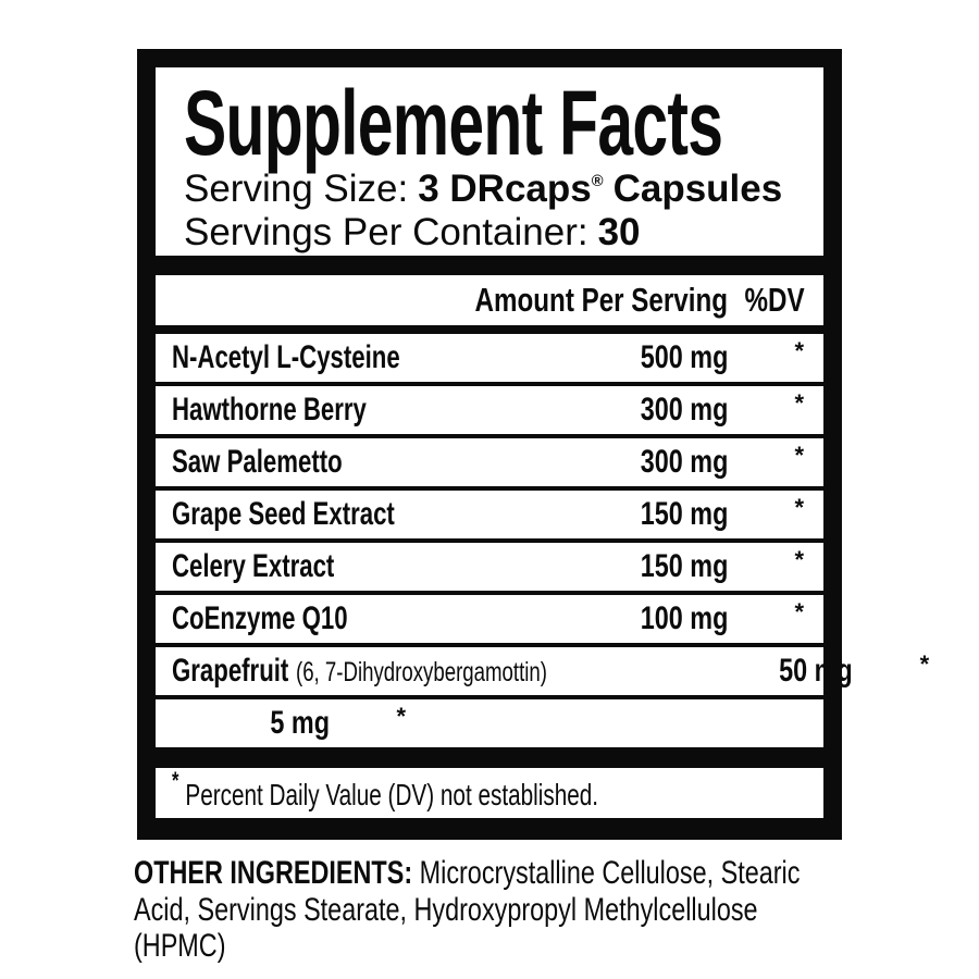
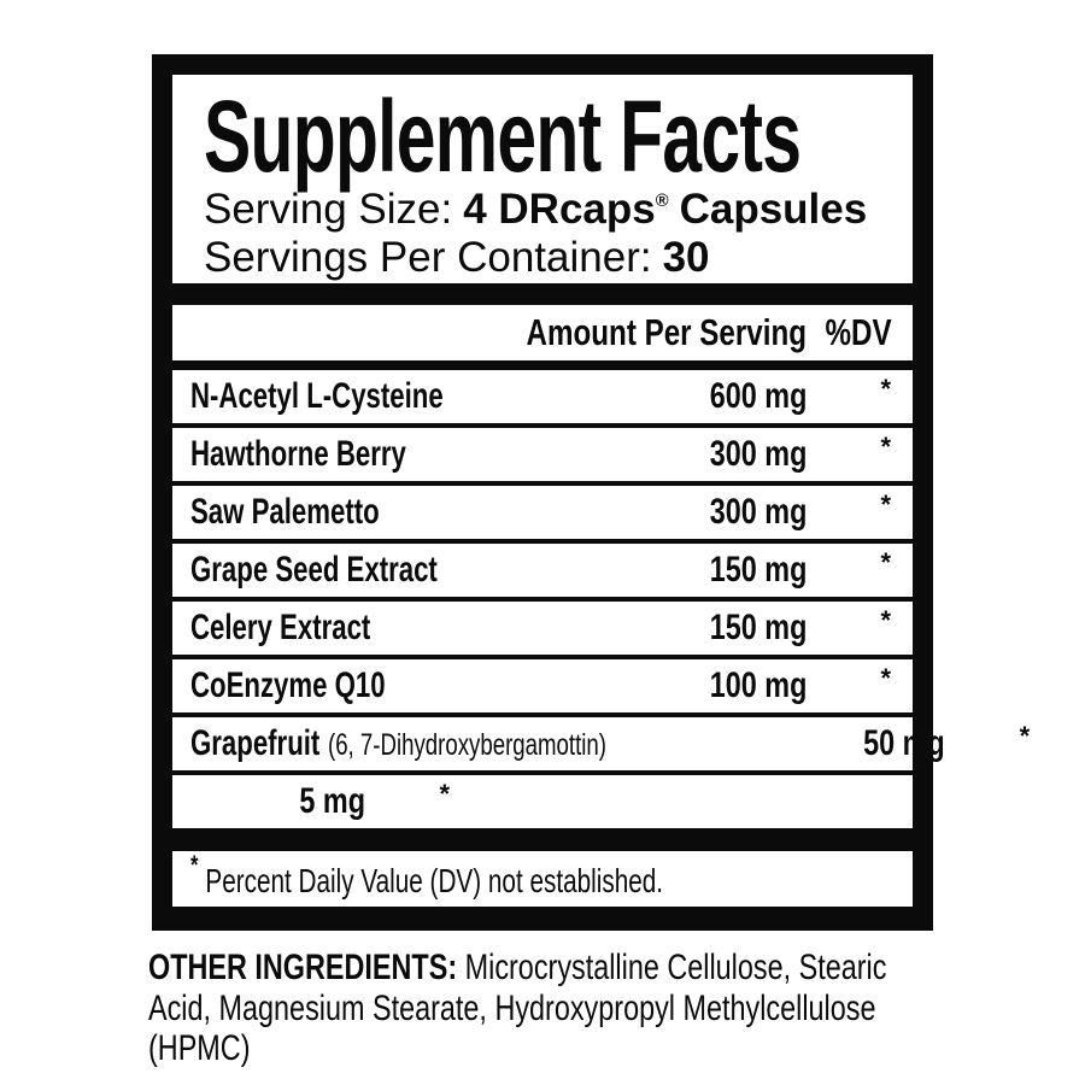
  Supplement Facts
- Serving Size: 3 DRcaps® Capsules
+ Serving Size: 4 DRcaps® Capsules
  Servings Per Container: 30
  Amount Per Serving
  %DV
  N-Acetyl L-Cysteine
- 500 mg
+ 600 mg
  *
  Hawthorne Berry
  300 mg
  *
  Saw Palemetto
  300 mg
  *
  Grape Seed Extract
  150 mg
  *
  Celery Extract
  150 mg
  *
  CoEnzyme Q10
  100 mg
  *
  Grapefruit (6, 7-Dihydroxybergamottin)
  50 mg
  *
  5 mg
  *
  *Percent Daily Value (DV) not established.
- OTHER INGREDIENTS: Microcrystalline Cellulose, Stearic Acid, Servings Stearate, Hydroxypropyl Methylcellulose (HPMC)
+ OTHER INGREDIENTS: Microcrystalline Cellulose, Stearic Acid, Magnesium Stearate, Hydroxypropyl Methylcellulose (HPMC)
